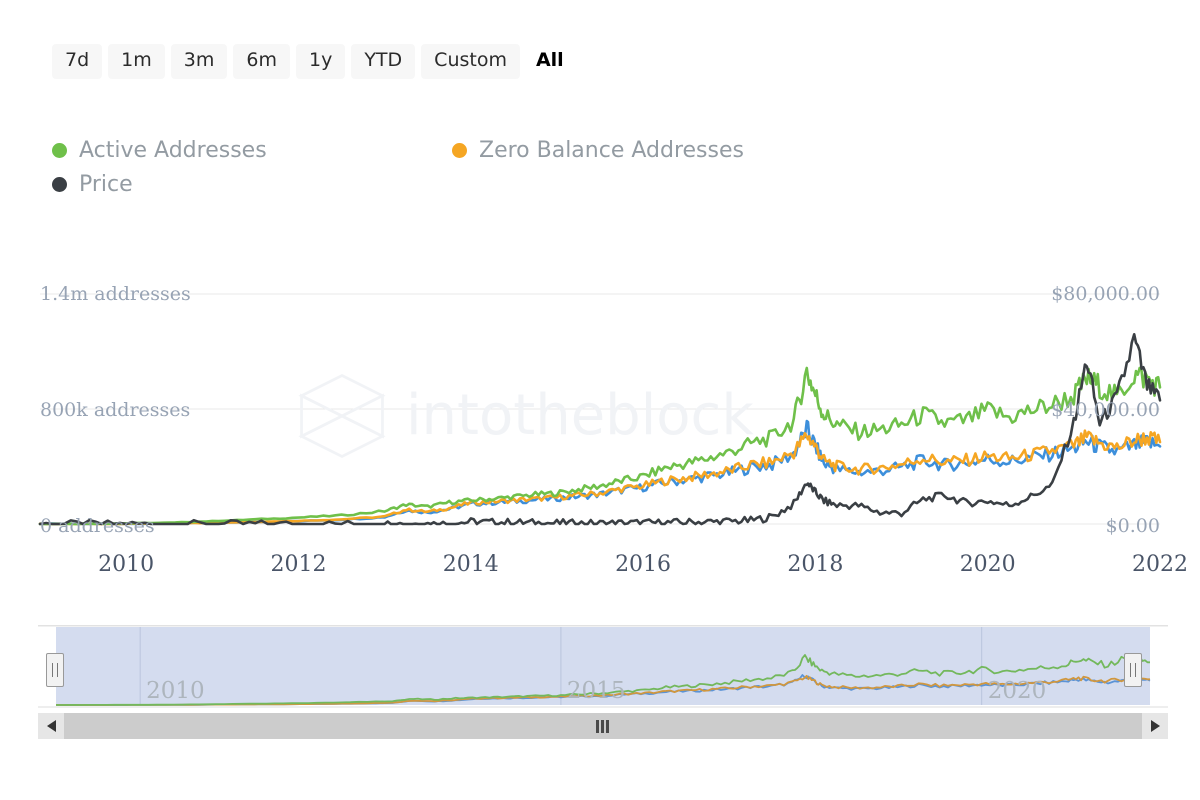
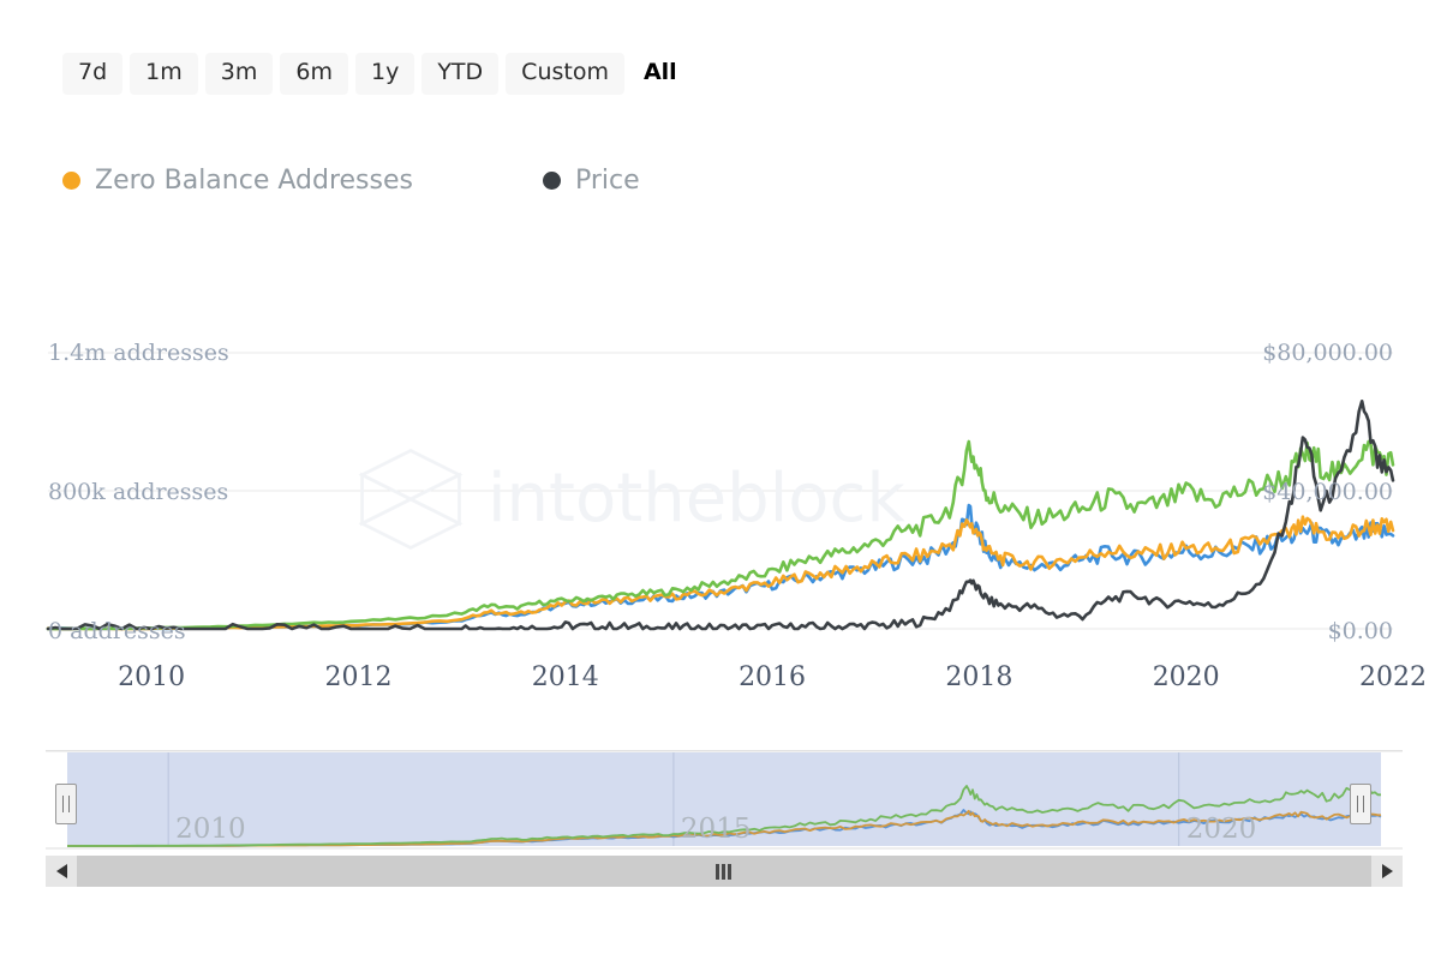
  7d
  1m
  3m
  6m
  1y
  YTD
  Custom
  All
- Active Addresses
  Zero Balance Addresses
  Price
  1.4m addresses
  $80,000.00
  800k addresses
  $40,000.00
  0 addresses
  $0.00
  intotheblock
  2010
  2012
  2014
  2016
  2018
  2020
  2022
  2010
  2015
  2020
